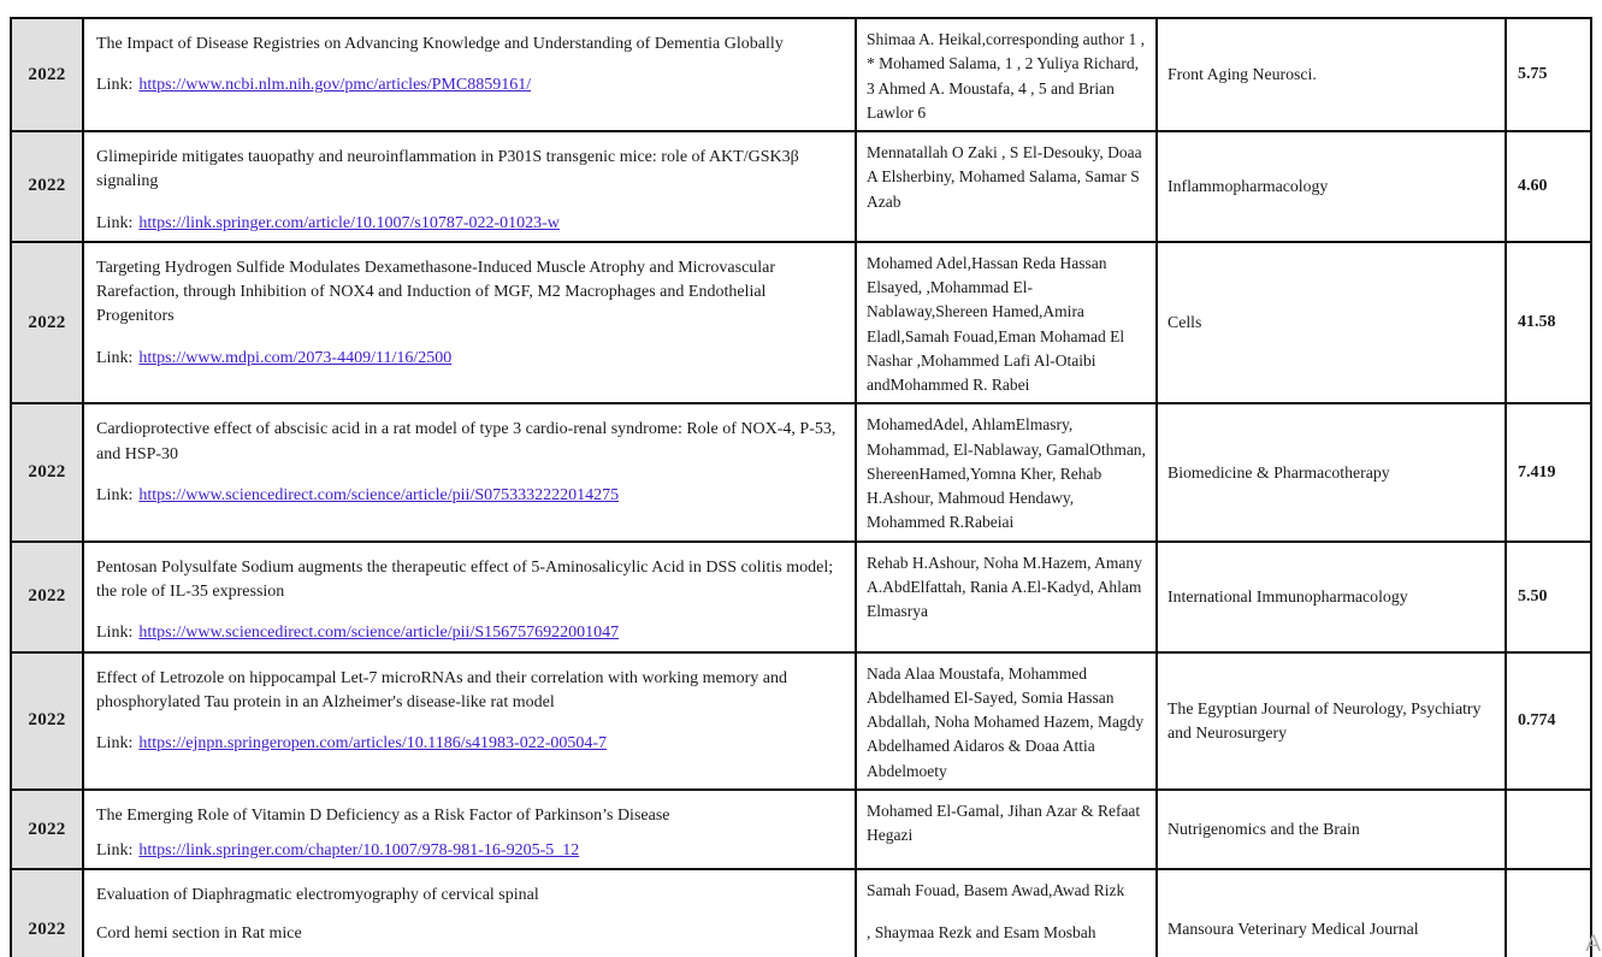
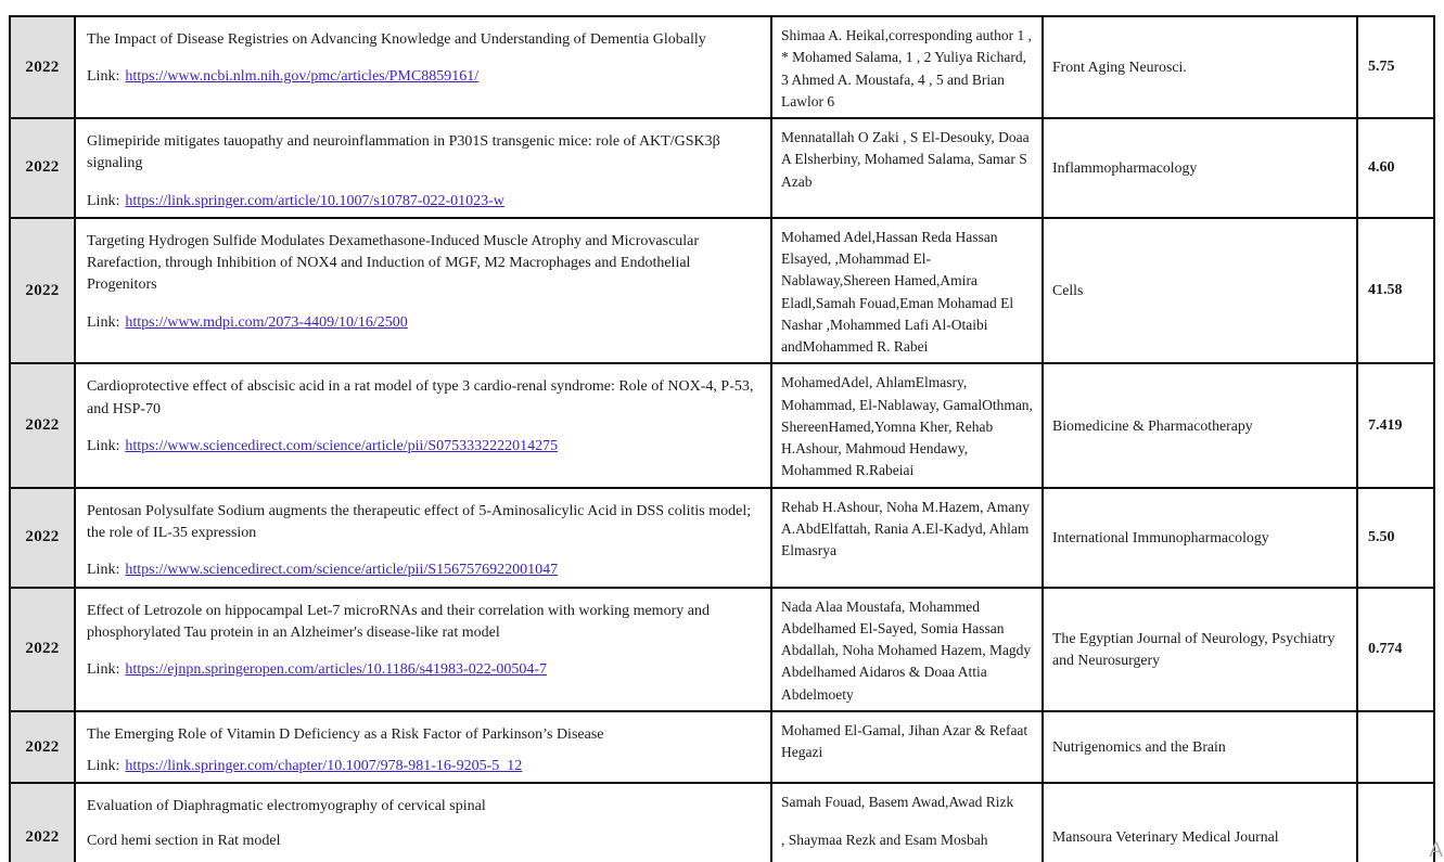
  2022	The Impact of Disease Registries on Advancing Knowledge and Understanding of Dementia Globally Link: https://www.ncbi.nlm.nih.gov/pmc/articles/PMC8859161/	Shimaa A. Heikal,corresponding author 1 , * Mohamed Salama, 1 , 2 Yuliya Richard, 3 Ahmed A. Moustafa, 4 , 5 and Brian Lawlor 6	Front Aging Neurosci.	5.75
  2022	Glimepiride mitigates tauopathy and neuroinflammation in P301S transgenic mice: role of AKT/GSK3β signaling Link: https://link.springer.com/article/10.1007/s10787-022-01023-w	Mennatallah O Zaki , S El-Desouky, Doaa A Elsherbiny, Mohamed Salama, Samar S Azab	Inflammopharmacology	4.60
- 2022	Targeting Hydrogen Sulfide Modulates Dexamethasone-Induced Muscle Atrophy and Microvascular Rarefaction, through Inhibition of NOX4 and Induction of MGF, M2 Macrophages and Endothelial Progenitors Link: https://www.mdpi.com/2073-4409/11/16/2500	Mohamed Adel,Hassan Reda Hassan Elsayed, ,Mohammad El-Nablaway,Shereen Hamed,Amira Eladl,Samah Fouad,Eman Mohamad El Nashar ,Mohammed Lafi Al-Otaibi andMohammed R. Rabei	Cells	41.58
+ 2022	Targeting Hydrogen Sulfide Modulates Dexamethasone-Induced Muscle Atrophy and Microvascular Rarefaction, through Inhibition of NOX4 and Induction of MGF, M2 Macrophages and Endothelial Progenitors Link: https://www.mdpi.com/2073-4409/10/16/2500	Mohamed Adel,Hassan Reda Hassan Elsayed, ,Mohammad El-Nablaway,Shereen Hamed,Amira Eladl,Samah Fouad,Eman Mohamad El Nashar ,Mohammed Lafi Al-Otaibi andMohammed R. Rabei	Cells	41.58
- 2022	Cardioprotective effect of abscisic acid in a rat model of type 3 cardio-renal syndrome: Role of NOX-4, P-53, and HSP-30 Link: https://www.sciencedirect.com/science/article/pii/S0753332222014275	MohamedAdel, AhlamElmasry, Mohammad, El-Nablaway, GamalOthman, ShereenHamed,Yomna Kher, Rehab H.Ashour, Mahmoud Hendawy, Mohammed R.Rabeiai	Biomedicine & Pharmacotherapy	7.419
+ 2022	Cardioprotective effect of abscisic acid in a rat model of type 3 cardio-renal syndrome: Role of NOX-4, P-53, and HSP-70 Link: https://www.sciencedirect.com/science/article/pii/S0753332222014275	MohamedAdel, AhlamElmasry, Mohammad, El-Nablaway, GamalOthman, ShereenHamed,Yomna Kher, Rehab H.Ashour, Mahmoud Hendawy, Mohammed R.Rabeiai	Biomedicine & Pharmacotherapy	7.419
  2022	Pentosan Polysulfate Sodium augments the therapeutic effect of 5-Aminosalicylic Acid in DSS colitis model; the role of IL-35 expression Link: https://www.sciencedirect.com/science/article/pii/S1567576922001047	Rehab H.Ashour, Noha M.Hazem, Amany A.AbdElfattah, Rania A.El-Kadyd, Ahlam Elmasrya	International Immunopharmacology	5.50
  2022	Effect of Letrozole on hippocampal Let-7 microRNAs and their correlation with working memory and phosphorylated Tau protein in an Alzheimer's disease-like rat model Link: https://ejnpn.springeropen.com/articles/10.1186/s41983-022-00504-7	Nada Alaa Moustafa, Mohammed Abdelhamed El-Sayed, Somia Hassan Abdallah, Noha Mohamed Hazem, Magdy Abdelhamed Aidaros & Doaa Attia Abdelmoety	The Egyptian Journal of Neurology, Psychiatry and Neurosurgery	0.774
  2022	The Emerging Role of Vitamin D Deficiency as a Risk Factor of Parkinson’s Disease Link: https://link.springer.com/chapter/10.1007/978-981-16-9205-5_12	Mohamed El-Gamal, Jihan Azar & Refaat Hegazi	Nutrigenomics and the Brain
- 2022	Evaluation of Diaphragmatic electromyography of cervical spinal Cord hemi section in Rat mice	Samah Fouad, Basem Awad,Awad Rizk , Shaymaa Rezk and Esam Mosbah	Mansoura Veterinary Medical Journal
+ 2022	Evaluation of Diaphragmatic electromyography of cervical spinal Cord hemi section in Rat model	Samah Fouad, Basem Awad,Awad Rizk , Shaymaa Rezk and Esam Mosbah	Mansoura Veterinary Medical Journal
  A
